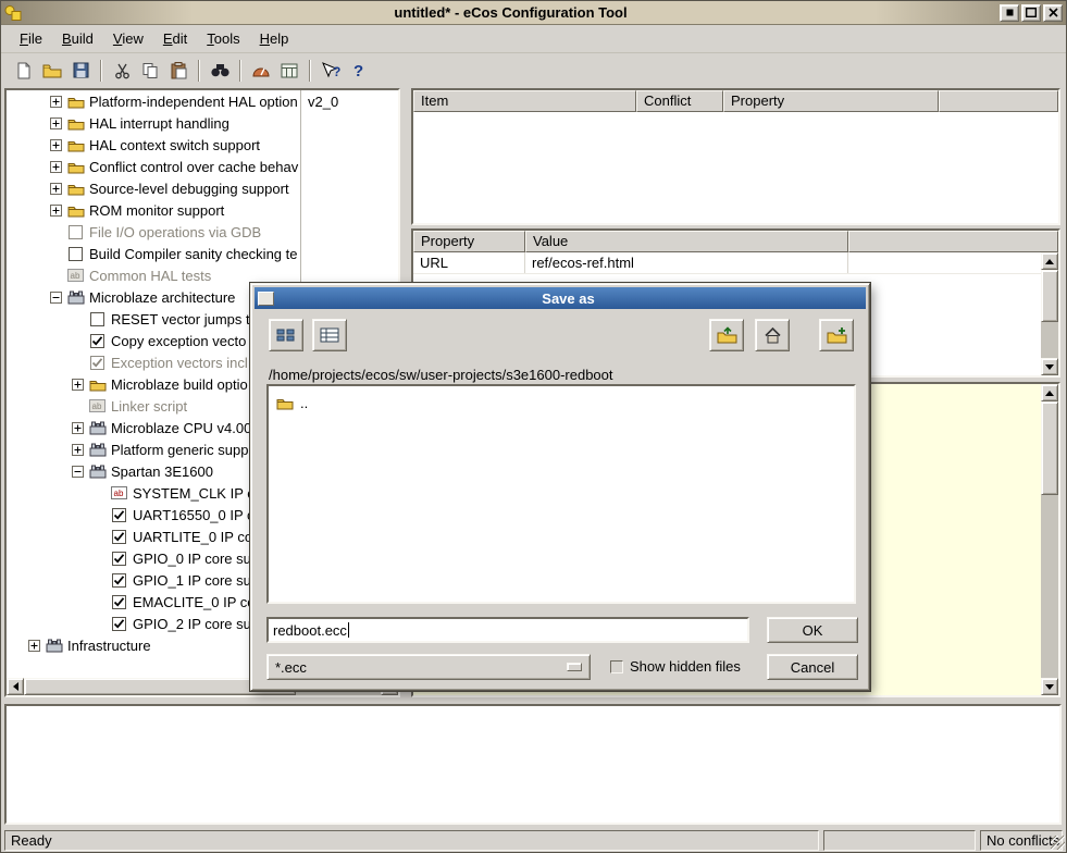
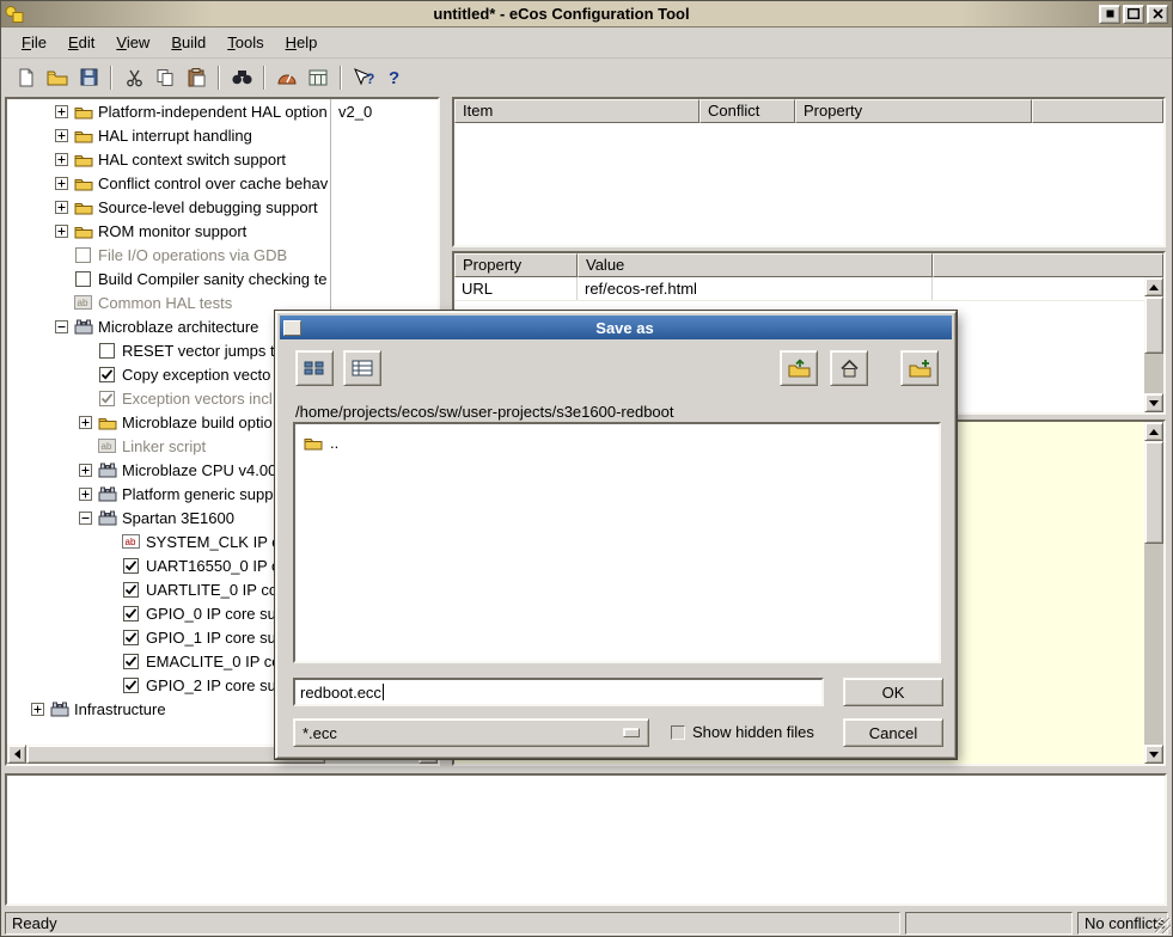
  untitled* - eCos Configuration Tool
  File
- Build
+ Edit
  View
- Edit
+ Build
  Tools
  Help
  ?
  ?
  v2_0
  Platform-independent HAL option
  HAL interrupt handling
  HAL context switch support
  Conflict control over cache behav
  Source-level debugging support
  ROM monitor support
  File I/O operations via GDB
  Build Compiler sanity checking te
  ab
  Common HAL tests
  Microblaze architecture
  RESET vector jumps t
  Copy exception vecto
  Exception vectors incl
  Microblaze build optio
  ab
  Linker script
  Microblaze CPU v4.00
  Platform generic supp
  Spartan 3E1600
  ab
  SYSTEM_CLK IP
  UART16550_0 IP
  UARTLITE_0 IP co
  GPIO_0 IP core su
  GPIO_1 IP core su
  EMACLITE_0 IP c
  GPIO_2 IP core su
  Infrastructure
  Item
  Conflict
  Property
  Property
  Value
  URL
  ref/ecos-ref.html
  Ready
  No conflic
  Save as
  /home/projects/ecos/sw/user-projects/s3e1600-redboot
  ..
  redboot.ecc
  OK
  *.ecc
  Show hidden files
  Cancel
